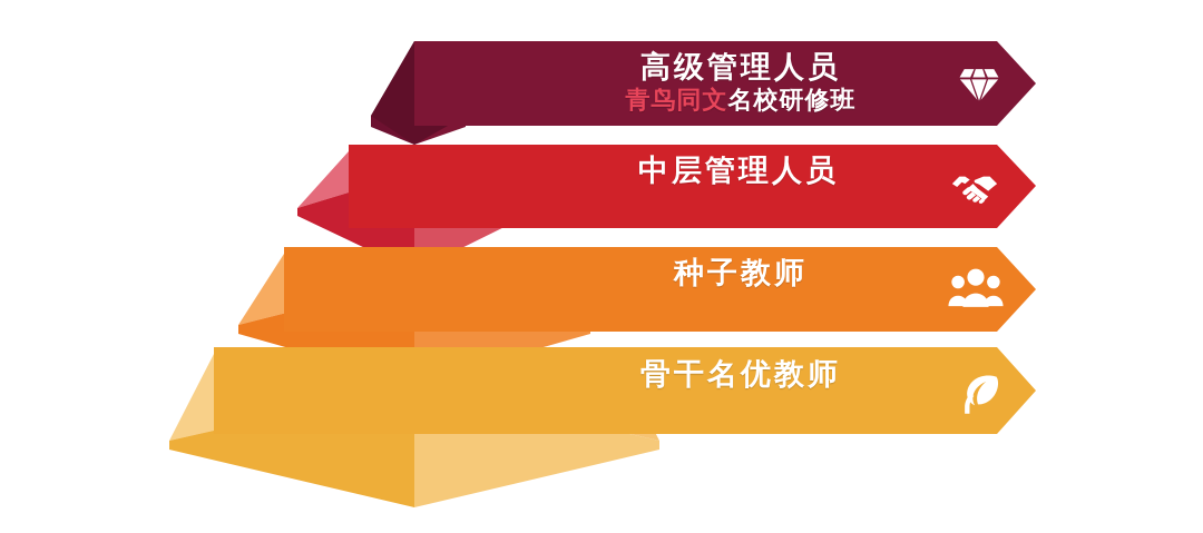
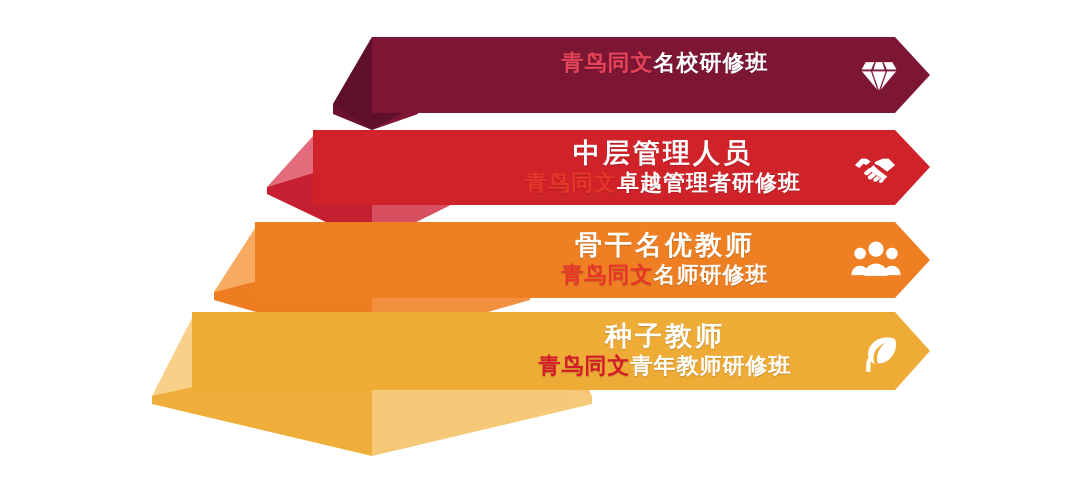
- 高级管理人员
  青鸟同文名校研修班
  中层管理人员
+ 青鸟同文卓越管理者研修班
- 种子教师
+ 骨干名优教师
+ 青鸟同文名师研修班
- 骨干名优教师
+ 种子教师
+ 青鸟同文青年教师研修班
